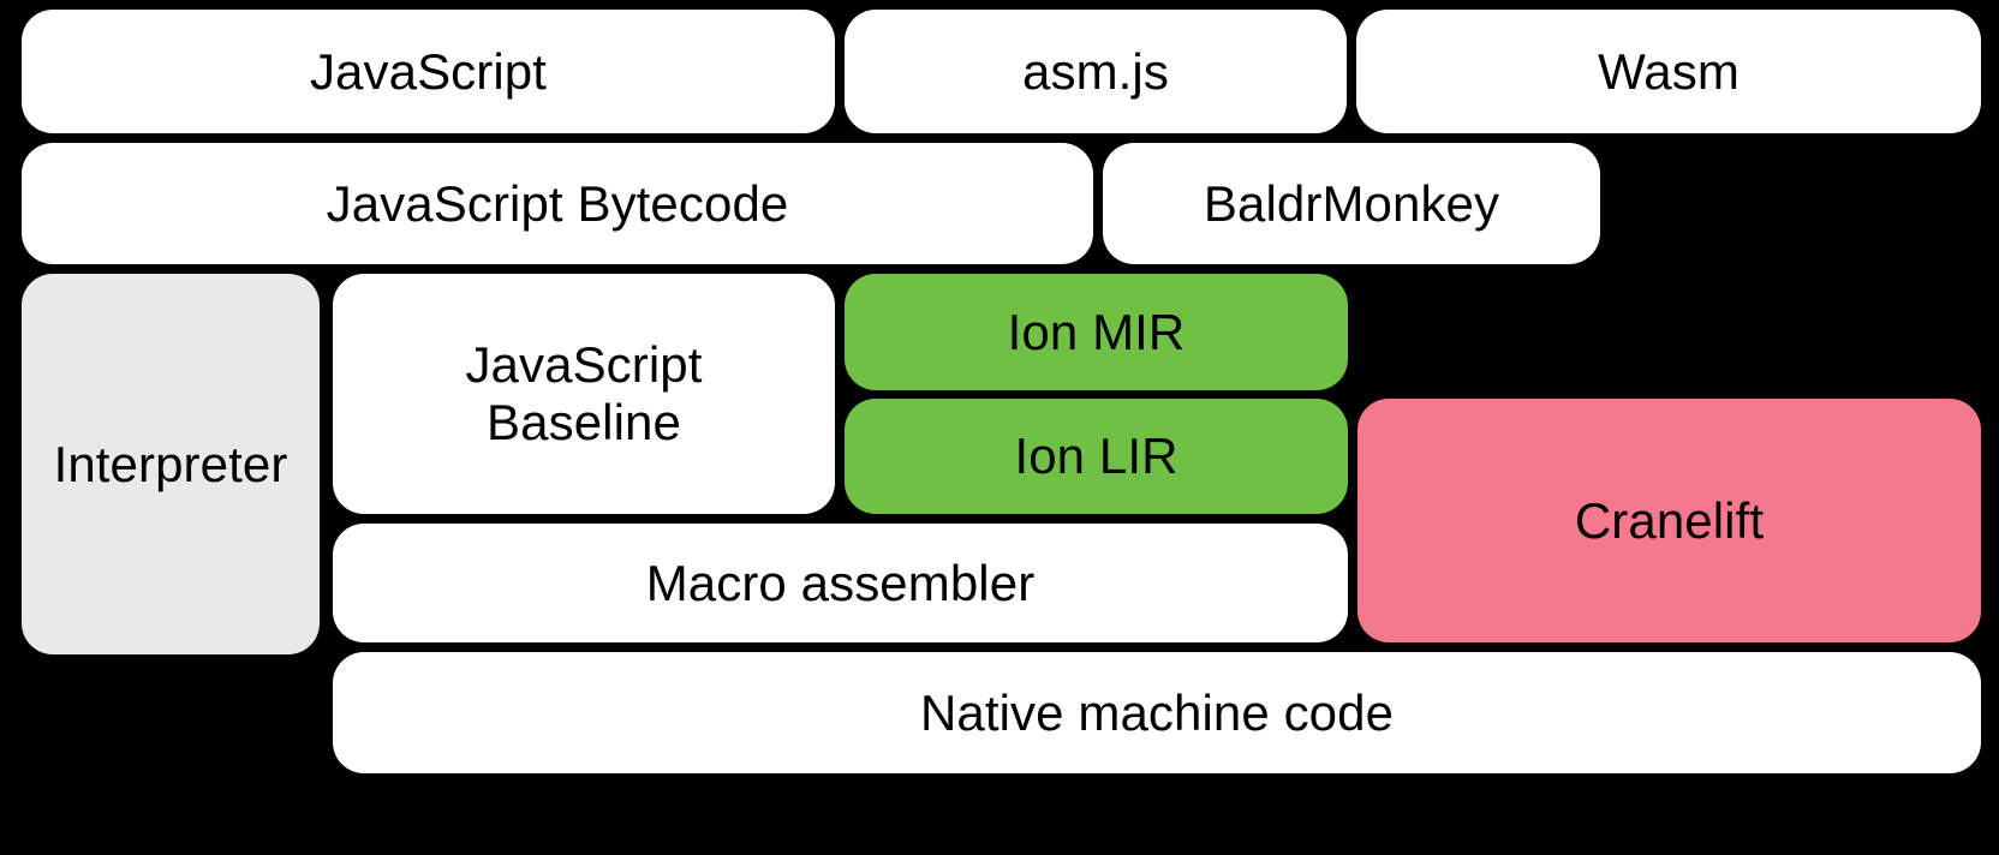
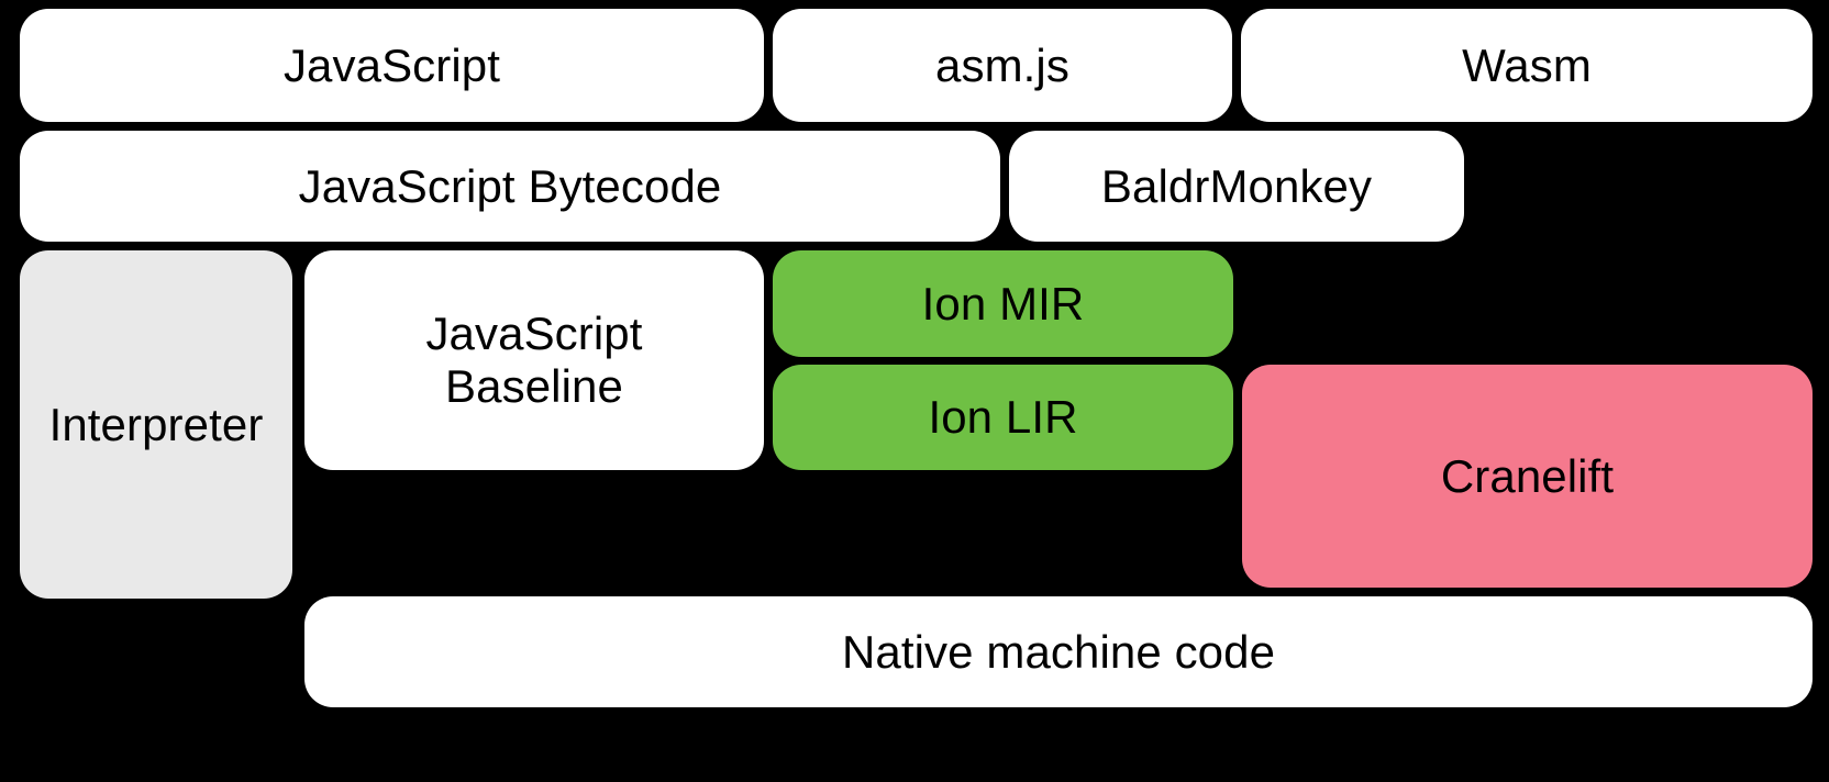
  JavaScript
  asm.js
  Wasm
  JavaScript Bytecode
  BaldrMonkey
  Interpreter
  JavaScript
  Baseline
  Ion MIR
  Ion LIR
  Cranelift
- Macro assembler
  Native machine code
